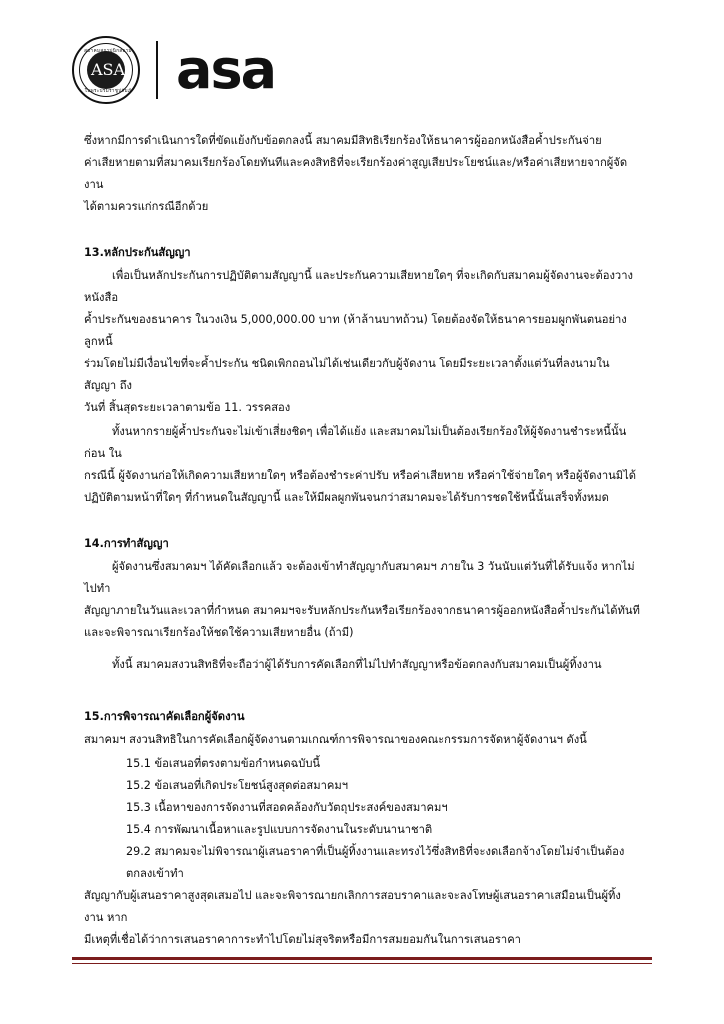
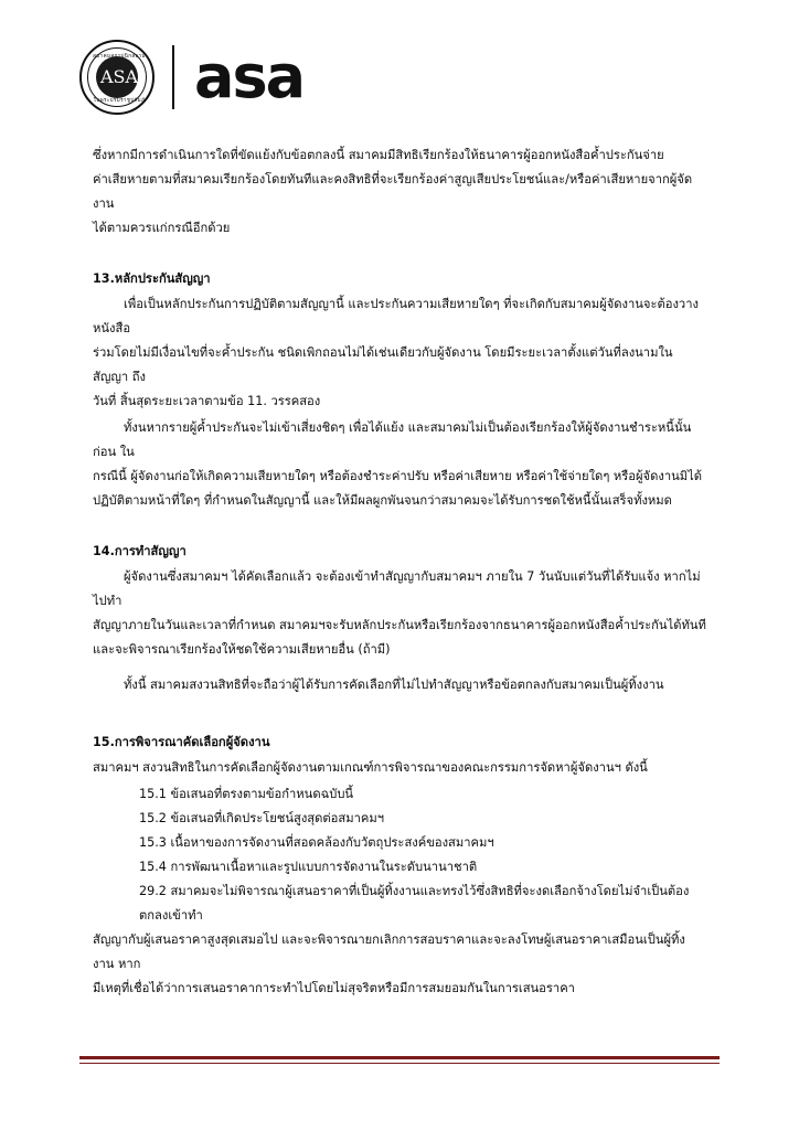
  ASA
  asa
  ซึ่งหากมีการดำเนินการใดที่ขัดแย้งกับข้อตกลงนี้ สมาคมมีสิทธิเรียกร้องให้ธนาคารผู้ออกหนังสือค้ำประกันจ่าย
  ค่าเสียหายตามที่สมาคมเรียกร้องโดยทันทีและคงสิทธิที่จะเรียกร้องค่าสูญเสียประโยชน์และ/หรือค่าเสียหายจากผู้จัดงาน
  ได้ตามควรแก่กรณีอีกด้วย
  13.หลักประกันสัญญา
  เพื่อเป็นหลักประกันการปฏิบัติตามสัญญานี้ และประกันความเสียหายใดๆ ที่จะเกิดกับสมาคมผู้จัดงานจะต้องวางหนังสือ
- ค้ำประกันของธนาคาร ในวงเงิน 5,000,000.00 บาท (ห้าล้านบาทถ้วน) โดยต้องจัดให้ธนาคารยอมผูกพันตนอย่างลูกหนี้
  ร่วมโดยไม่มีเงื่อนไขที่จะค้ำประกัน ชนิดเพิกถอนไม่ได้เช่นเดียวกับผู้จัดงาน โดยมีระยะเวลาตั้งแต่วันที่ลงนามในสัญญา ถึง
  วันที่ สิ้นสุดระยะเวลาตามข้อ 11. วรรคสอง
  ทั้งนหากรายผู้ค้ำประกันจะไม่เข้าเสี่ยงชิดๆ เพื่อได้แย้ง และสมาคมไม่เป็นต้องเรียกร้องให้ผู้จัดงานชำระหนี้นั้นก่อน ใน
  กรณีนี้ ผู้จัดงานก่อให้เกิดความเสียหายใดๆ หรือต้องชำระค่าปรับ หรือค่าเสียหาย หรือค่าใช้จ่ายใดๆ หรือผู้จัดงานมิได้
  ปฏิบัติตามหน้าที่ใดๆ ที่กำหนดในสัญญานี้ และให้มีผลผูกพันจนกว่าสมาคมจะได้รับการชดใช้หนี้นั้นเสร็จทั้งหมด
  14.การทำสัญญา
- ผู้จัดงานซึ่งสมาคมฯ ได้คัดเลือกแล้ว จะต้องเข้าทำสัญญากับสมาคมฯ ภายใน 3 วันนับแต่วันที่ได้รับแจ้ง หากไม่ไปทำ
+ ผู้จัดงานซึ่งสมาคมฯ ได้คัดเลือกแล้ว จะต้องเข้าทำสัญญากับสมาคมฯ ภายใน 7 วันนับแต่วันที่ได้รับแจ้ง หากไม่ไปทำ
  สัญญาภายในวันและเวลาที่กำหนด สมาคมฯจะรับหลักประกันหรือเรียกร้องจากธนาคารผู้ออกหนังสือค้ำประกันได้ทันที
  และจะพิจารณาเรียกร้องให้ชดใช้ความเสียหายอื่น (ถ้ามี)
  ทั้งนี้ สมาคมสงวนสิทธิที่จะถือว่าผู้ได้รับการคัดเลือกที่ไม่ไปทำสัญญาหรือข้อตกลงกับสมาคมเป็นผู้ทิ้งงาน
  15.การพิจารณาคัดเลือกผู้จัดงาน
  สมาคมฯ สงวนสิทธิในการคัดเลือกผู้จัดงานตามเกณฑ์การพิจารณาของคณะกรรมการจัดหาผู้จัดงานฯ ดังนี้
  15.1 ข้อเสนอที่ตรงตามข้อกำหนดฉบับนี้
  15.2 ข้อเสนอที่เกิดประโยชน์สูงสุดต่อสมาคมฯ
  15.3 เนื้อหาของการจัดงานที่สอดคล้องกับวัตถุประสงค์ของสมาคมฯ
  15.4 การพัฒนาเนื้อหาและรูปแบบการจัดงานในระดับนานาชาติ
  29.2 สมาคมจะไม่พิจารณาผู้เสนอราคาที่เป็นผู้ทิ้งงานและทรงไว้ซึ่งสิทธิที่จะงดเลือกจ้างโดยไม่จำเป็นต้องตกลงเข้าทำ
  สัญญากับผู้เสนอราคาสูงสุดเสมอไป และจะพิจารณายกเลิกการสอบราคาและจะลงโทษผู้เสนอราคาเสมือนเป็นผู้ทิ้งงาน หาก
  มีเหตุที่เชื่อได้ว่าการเสนอราคาการะทำไปโดยไม่สุจริตหรือมีการสมยอมกันในการเสนอราคา
